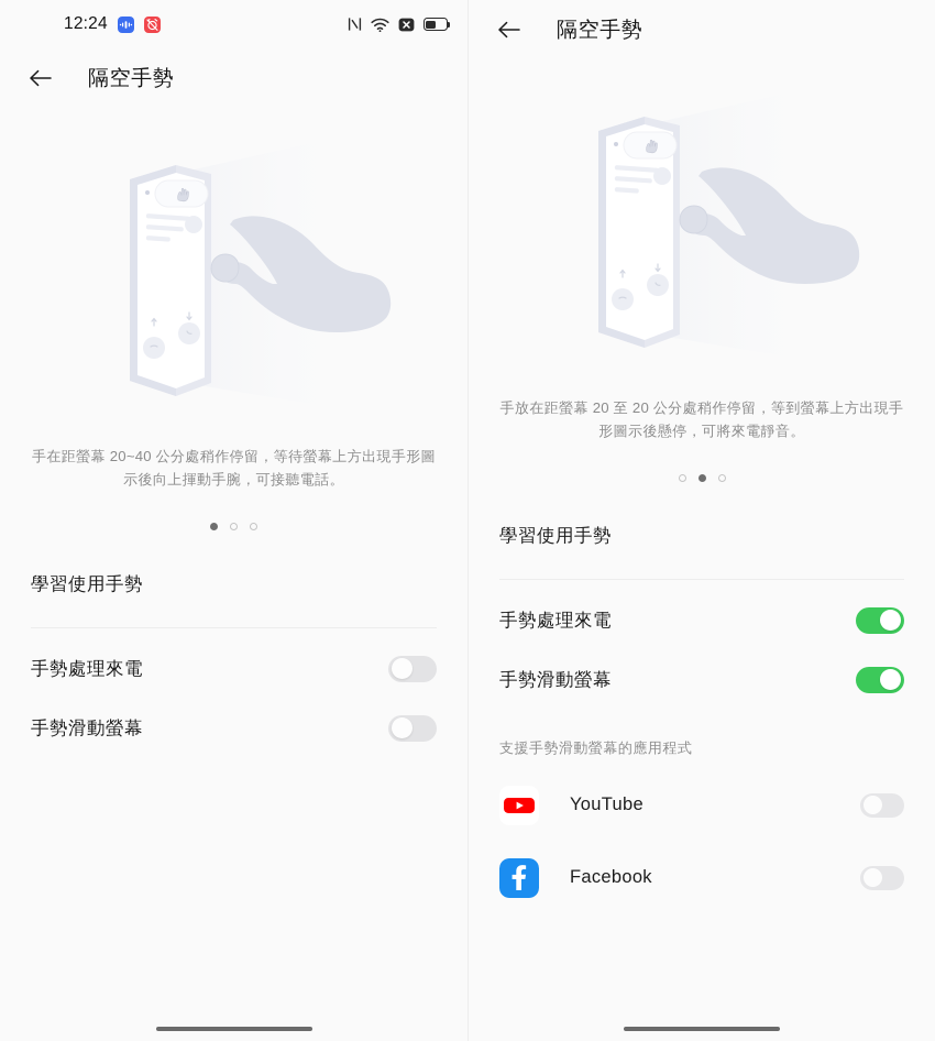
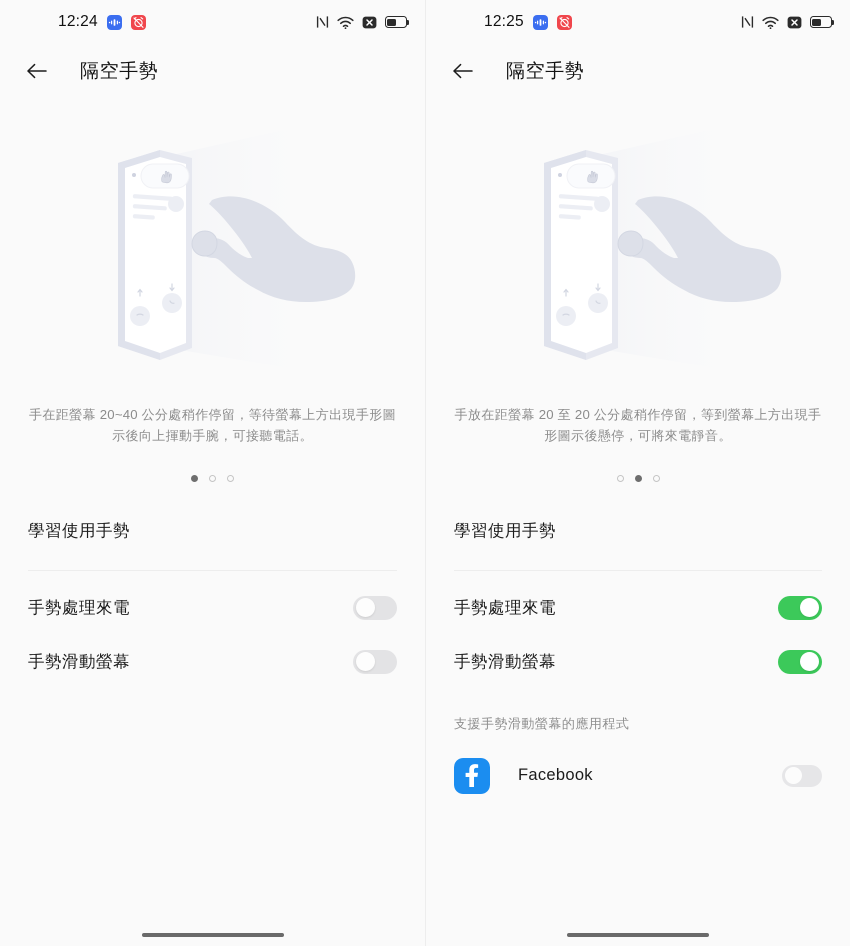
  12:24
  隔空手勢
  手在距螢幕 20~40 公分處稍作停留，等待螢幕上方出現手形圖示後向上揮動手腕，可接聽電話。
  學習使用手勢
  手勢處理來電
  手勢滑動螢幕
+ 12:25
  隔空手勢
  手放在距螢幕 20 至 20 公分處稍作停留，等到螢幕上方出現手形圖示後懸停，可將來電靜音。
  學習使用手勢
  手勢處理來電
  手勢滑動螢幕
  支援手勢滑動螢幕的應用程式
- YouTube
  Facebook
